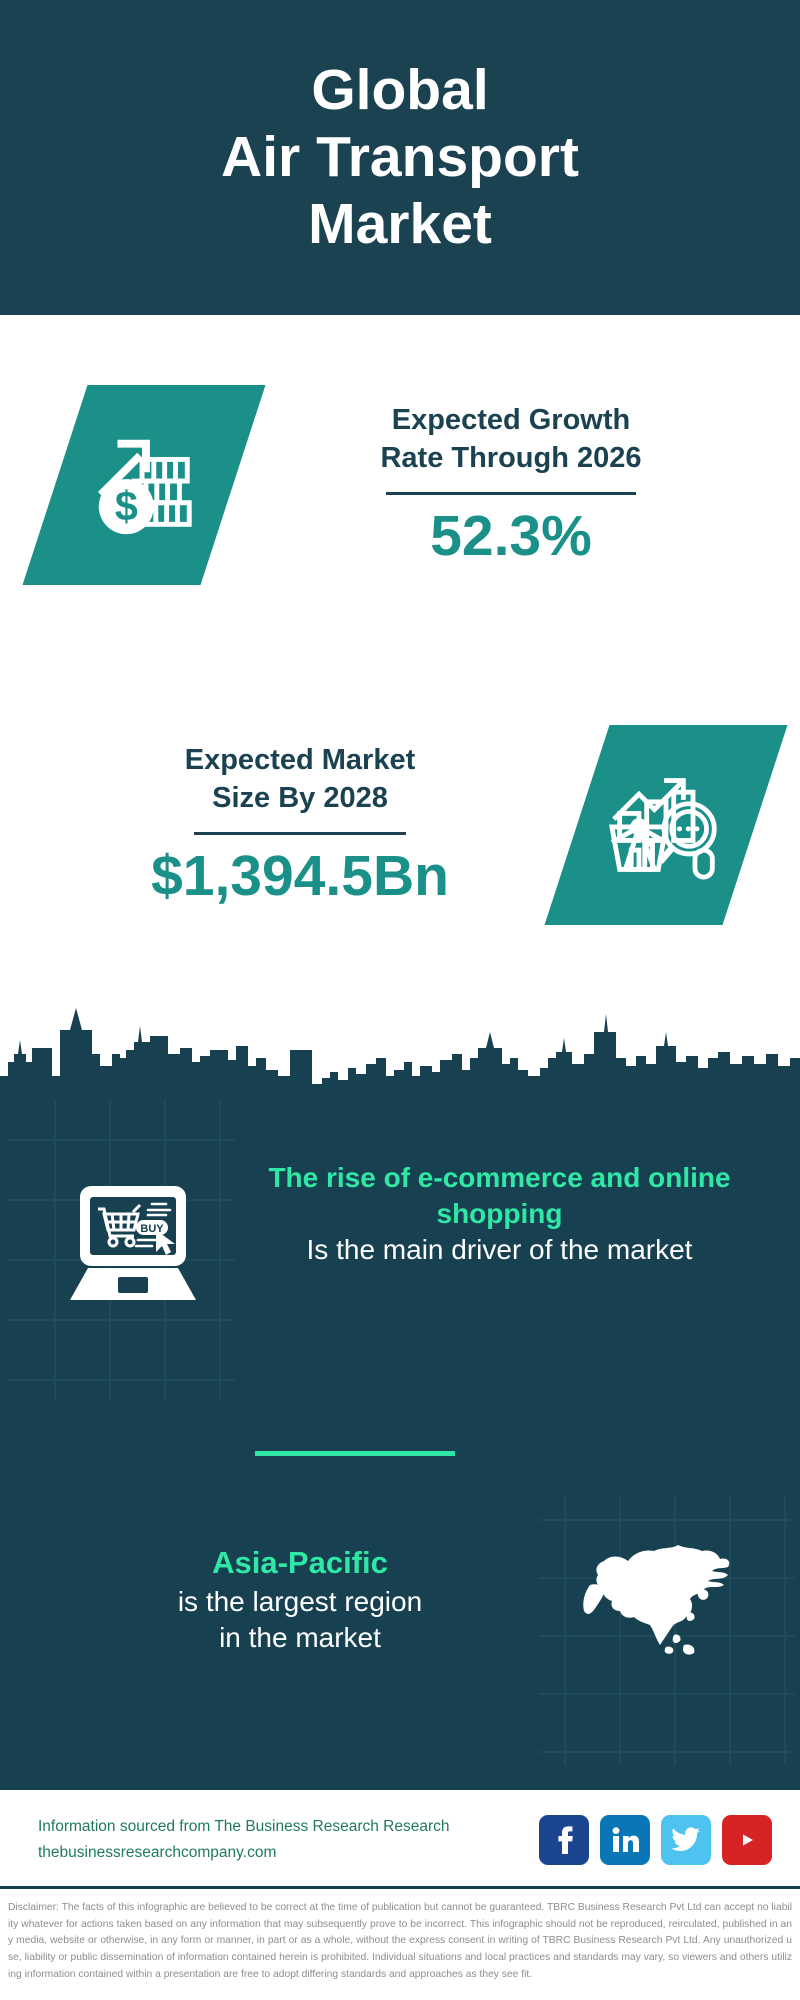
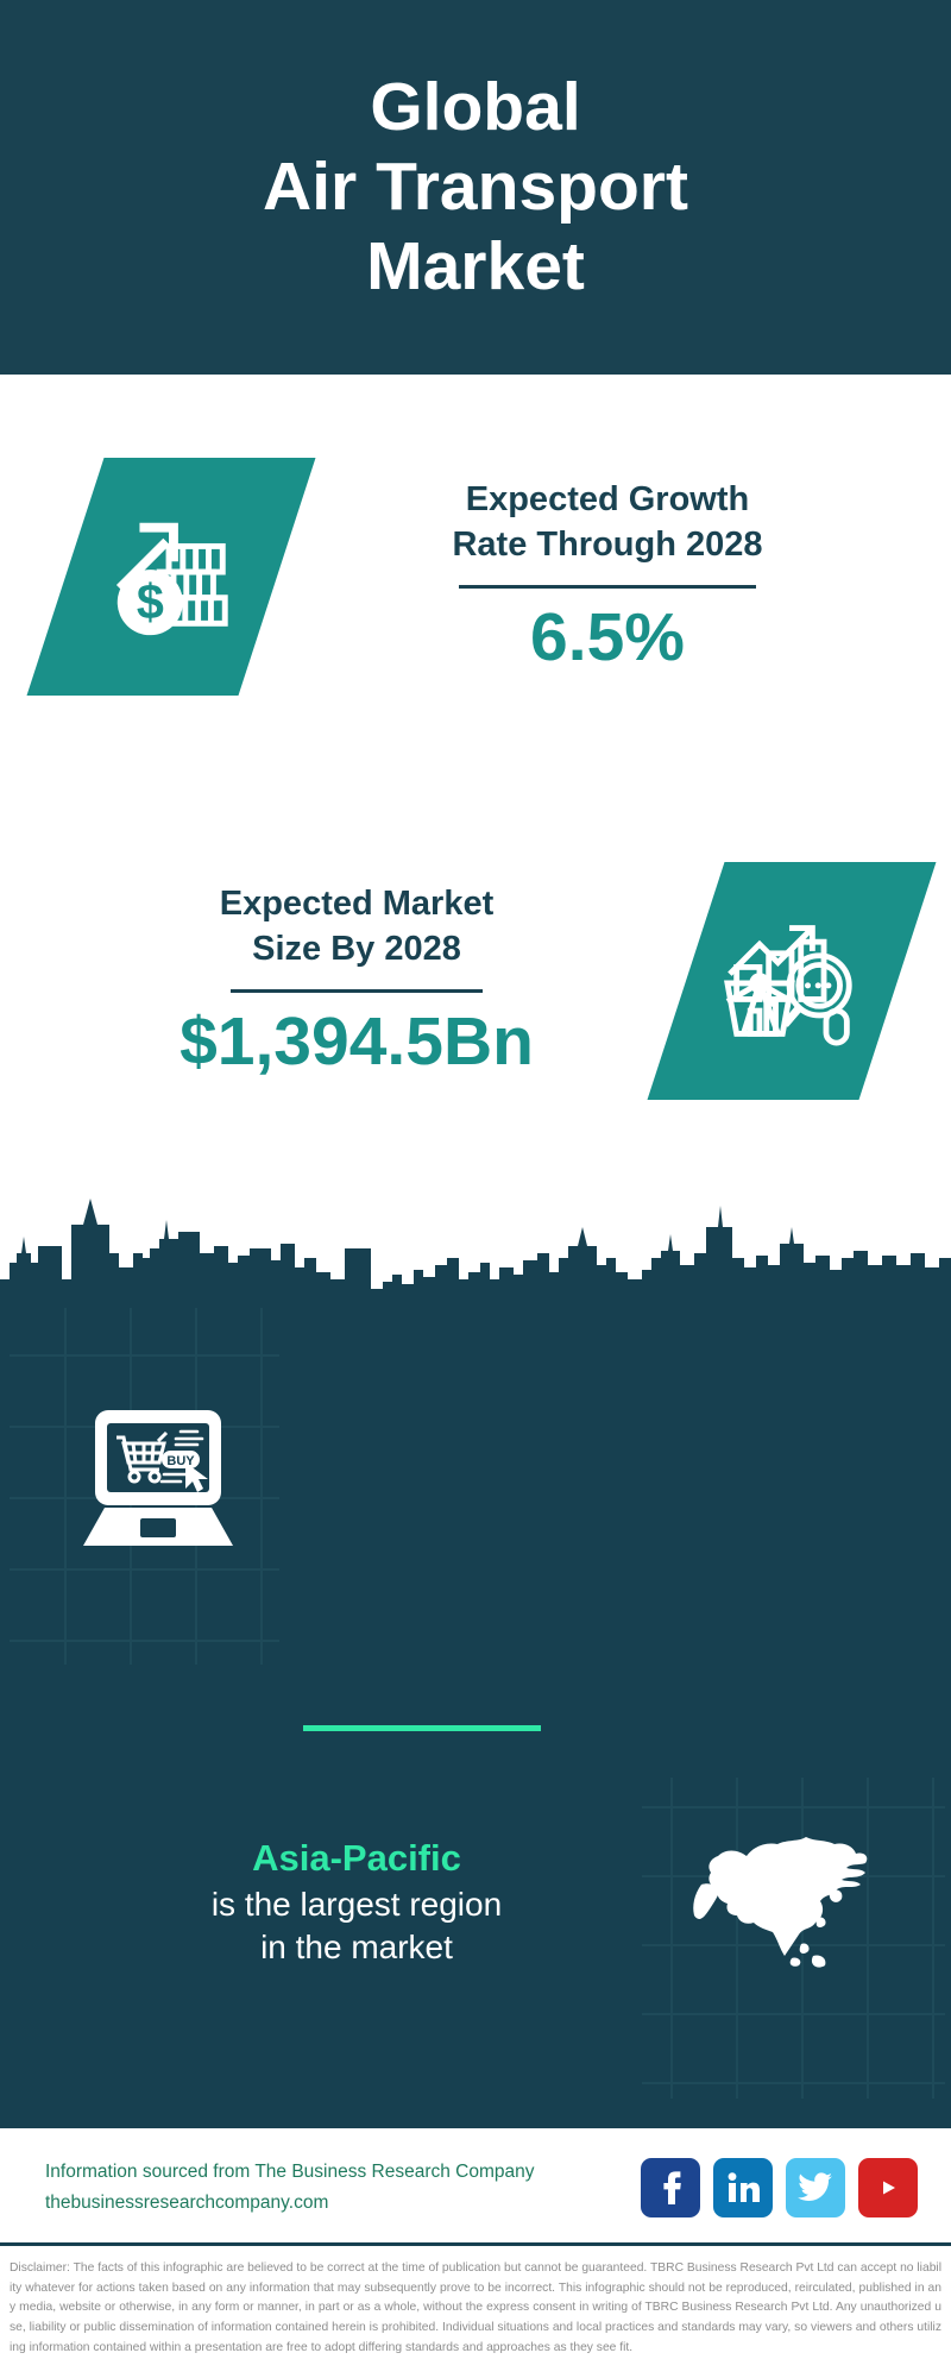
  Global
  Air Transport
  Market
  Expected Growth
- Rate Through 2026
+ Rate Through 2028
- 52.3%
+ 6.5%
  Expected Market
  Size By 2028
  $1,394.5Bn
  BUY
- The rise of e-commerce and online shopping
- Is the main driver of the market
  Asia-Pacific
  is the largest region
  in the market
- Information sourced from The Business Research Research
+ Information sourced from The Business Research Company
  thebusinessresearchcompany.com
  Disclaimer: The facts of this infographic are believed to be correct at the time of publication but cannot be guaranteed. TBRC Business Research Pvt Ltd can accept no liability whatever for actions taken based on any information that may subsequently prove to be incorrect. This infographic should not be reproduced, reirculated, published in any media, website or otherwise, in any form or manner, in part or as a whole, without the express consent in writing of TBRC Business Research Pvt Ltd. Any unauthorized use, liability or public dissemination of information contained herein is prohibited. Individual situations and local practices and standards may vary, so viewers and others utilizing information contained within a presentation are free to adopt differing standards and approaches as they see fit.
